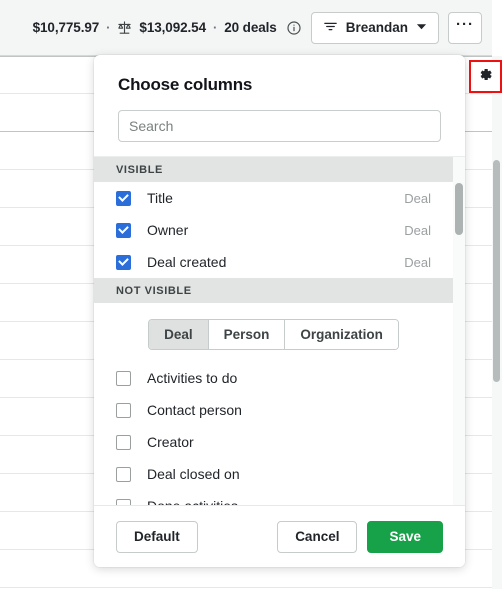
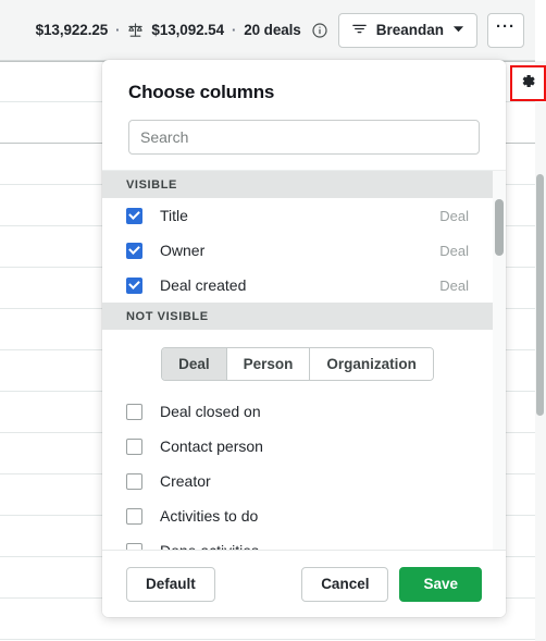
- $10,775.97
+ $13,922.25
  ·
  $13,092.54
  ·
  20 deals
  Breandan
  ···
  Choose columns
  Search
  VISIBLE
  Title
  Deal
  Owner
  Deal
  Deal created
  Deal
  NOT VISIBLE
  Deal
  Person
  Organization
- Activities to do
+ Deal closed on
  Contact person
  Creator
- Deal closed on
+ Activities to do
  Default
  Cancel
  Save
